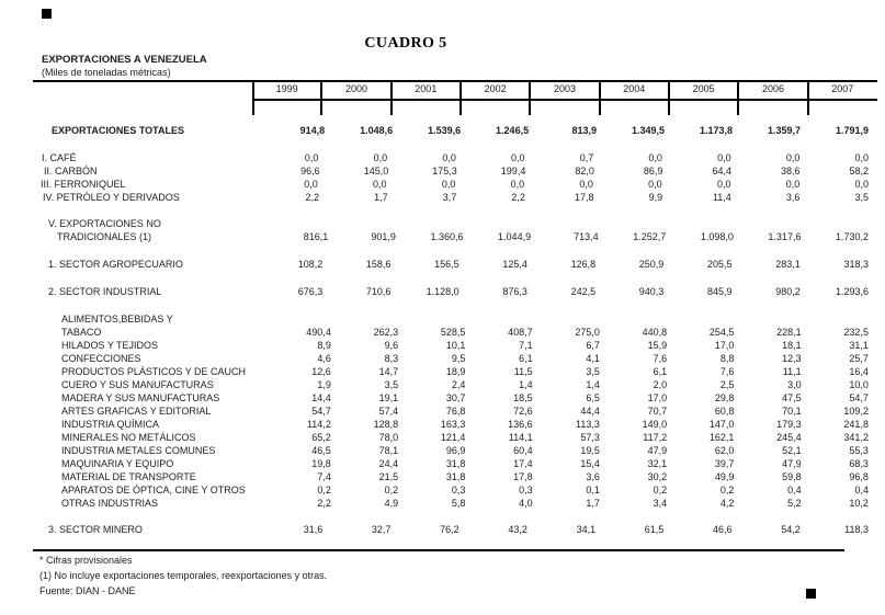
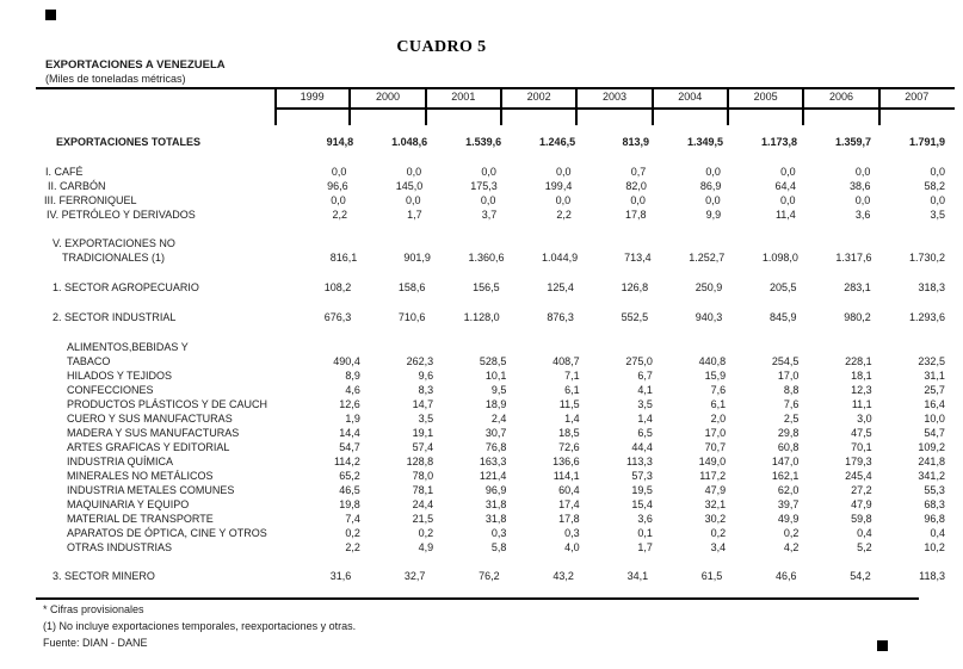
  CUADRO 5
  EXPORTACIONES A VENEZUELA
  (Miles de toneladas métricas)
  1999
  2000
  2001
  2002
  2003
  2004
  2005
  2006
  2007
  EXPORTACIONES TOTALES
  914,8
  1.048,6
  1.539,6
  1.246,5
  813,9
  1.349,5
  1.173,8
  1.359,7
  1.791,9
  I. CAFÉ
  0,0
  0,0
  0,0
  0,0
  0,7
  0,0
  0,0
  0,0
  0,0
  II. CARBÓN
  96,6
  145,0
  175,3
  199,4
  82,0
  86,9
  64,4
  38,6
  58,2
  III. FERRONIQUEL
  0,0
  0,0
  0,0
  0,0
  0,0
  0,0
  0,0
  0,0
  0,0
  IV. PETRÓLEO Y DERIVADOS
  2,2
  1,7
  3,7
  2,2
  17,8
  9,9
  11,4
  3,6
  3,5
  V. EXPORTACIONES NO
  TRADICIONALES (1)
  816,1
  901,9
  1.360,6
  1.044,9
  713,4
  1.252,7
  1.098,0
  1.317,6
  1.730,2
  1. SECTOR AGROPECUARIO
  108,2
  158,6
  156,5
  125,4
  126,8
  250,9
  205,5
  283,1
  318,3
  2. SECTOR INDUSTRIAL
  676,3
  710,6
  1.128,0
  876,3
- 242,5
+ 552,5
  940,3
  845,9
  980,2
  1.293,6
  ALIMENTOS,BEBIDAS Y
  TABACO
  490,4
  262,3
  528,5
  408,7
  275,0
  440,8
  254,5
  228,1
  232,5
  HILADOS Y TEJIDOS
  8,9
  9,6
  10,1
  7,1
  6,7
  15,9
  17,0
  18,1
  31,1
  CONFECCIONES
  4,6
  8,3
  9,5
  6,1
  4,1
  7,6
  8,8
  12,3
  25,7
  PRODUCTOS PLÁSTICOS Y DE CAUCH
  12,6
  14,7
  18,9
  11,5
  3,5
  6,1
  7,6
  11,1
  16,4
  CUERO Y SUS MANUFACTURAS
  1,9
  3,5
  2,4
  1,4
  1,4
  2,0
  2,5
  3,0
  10,0
  MADERA Y SUS MANUFACTURAS
  14,4
  19,1
  30,7
  18,5
  6,5
  17,0
  29,8
  47,5
  54,7
  ARTES GRAFICAS Y EDITORIAL
  54,7
  57,4
  76,8
  72,6
  44,4
  70,7
  60,8
  70,1
  109,2
  INDUSTRIA QUÍMICA
  114,2
  128,8
  163,3
  136,6
  113,3
  149,0
  147,0
  179,3
  241,8
  MINERALES NO METÁLICOS
  65,2
  78,0
  121,4
  114,1
  57,3
  117,2
  162,1
  245,4
  341,2
  INDUSTRIA METALES COMUNES
  46,5
  78,1
  96,9
  60,4
  19,5
  47,9
  62,0
- 52,1
+ 27,2
  55,3
  MAQUINARIA Y EQUIPO
  19,8
  24,4
  31,8
  17,4
  15,4
  32,1
  39,7
  47,9
  68,3
  MATERIAL DE TRANSPORTE
  7,4
  21,5
  31,8
  17,8
  3,6
  30,2
  49,9
  59,8
  96,8
  APARATOS DE ÓPTICA, CINE Y OTROS
  0,2
  0,2
  0,3
  0,3
  0,1
  0,2
  0,2
  0,4
  0,4
  OTRAS INDUSTRIAS
  2,2
  4,9
  5,8
  4,0
  1,7
  3,4
  4,2
  5,2
  10,2
  3. SECTOR MINERO
  31,6
  32,7
  76,2
  43,2
  34,1
  61,5
  46,6
  54,2
  118,3
  * Cifras provisionales
  (1) No incluye exportaciones temporales, reexportaciones y otras.
  Fuente: DIAN - DANE
